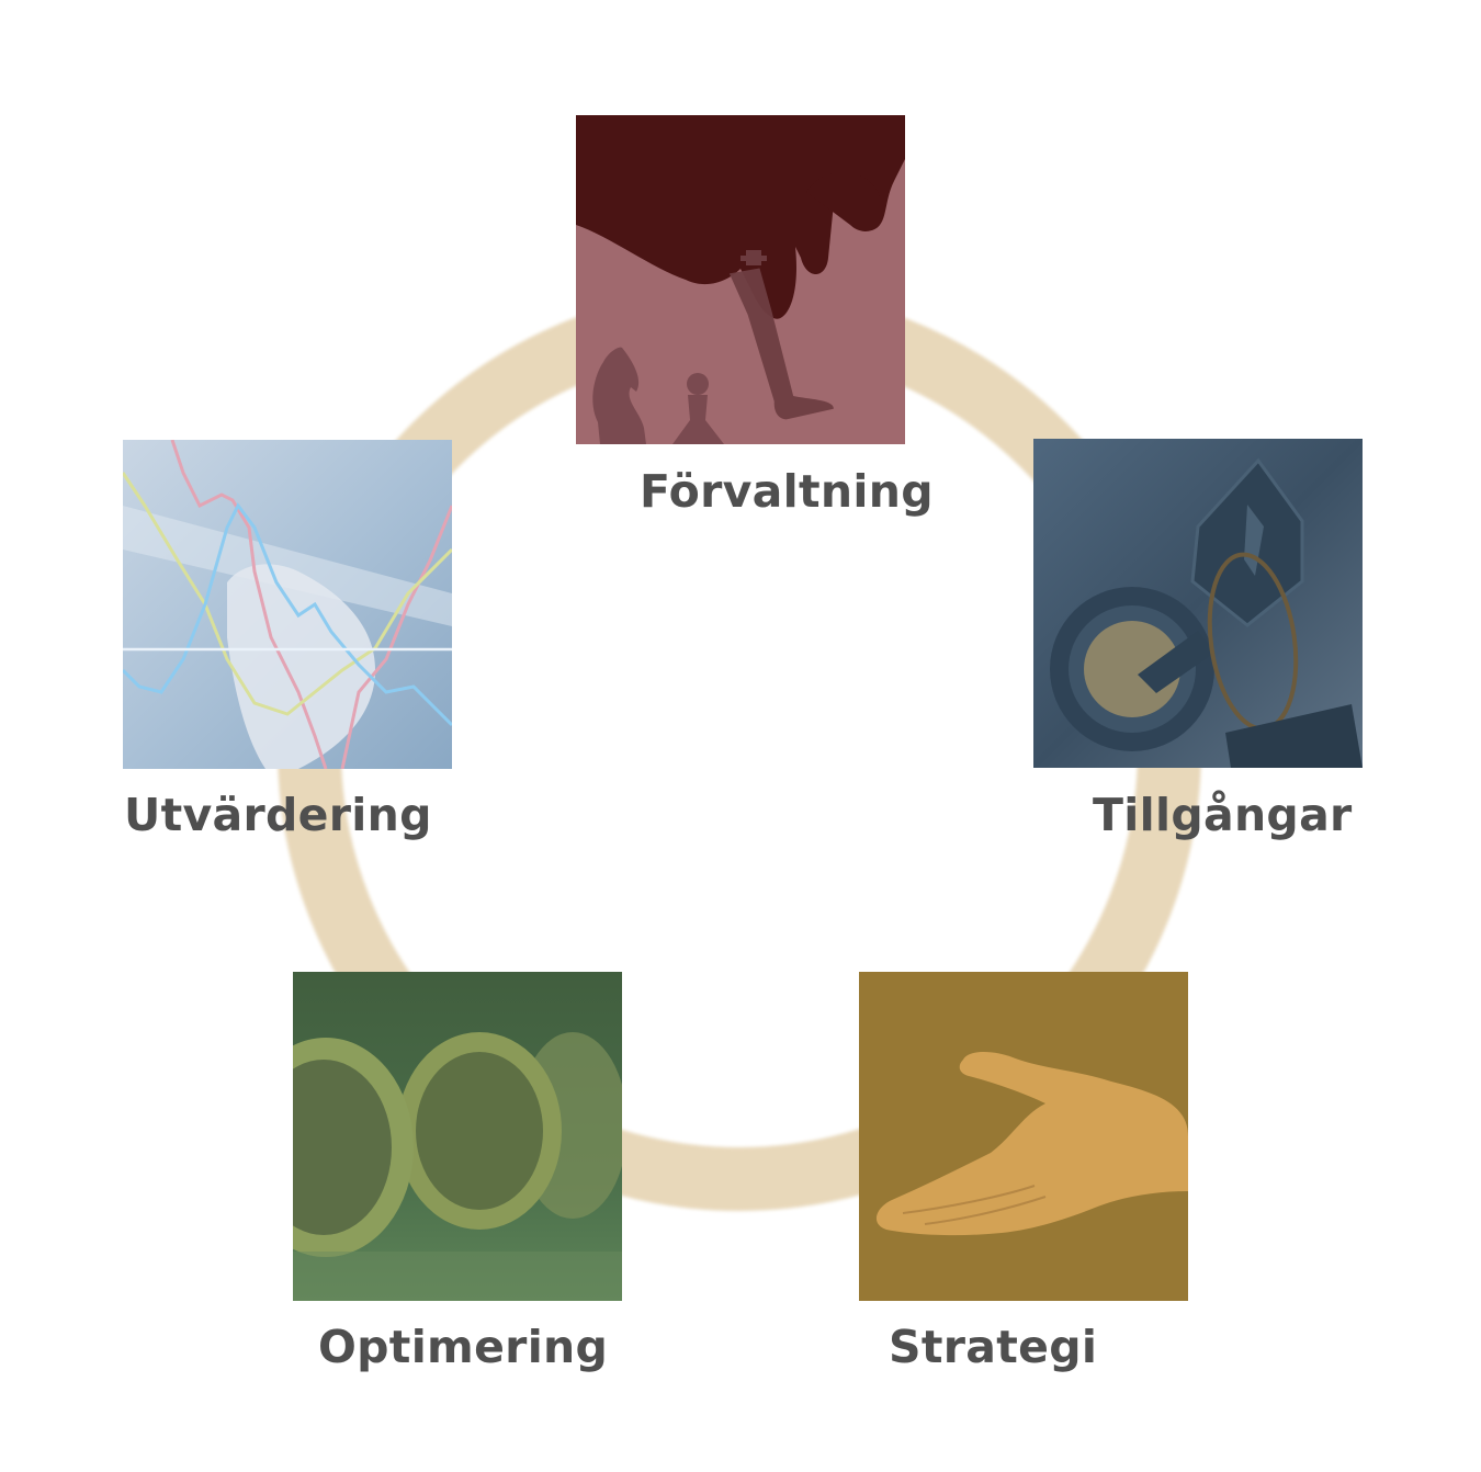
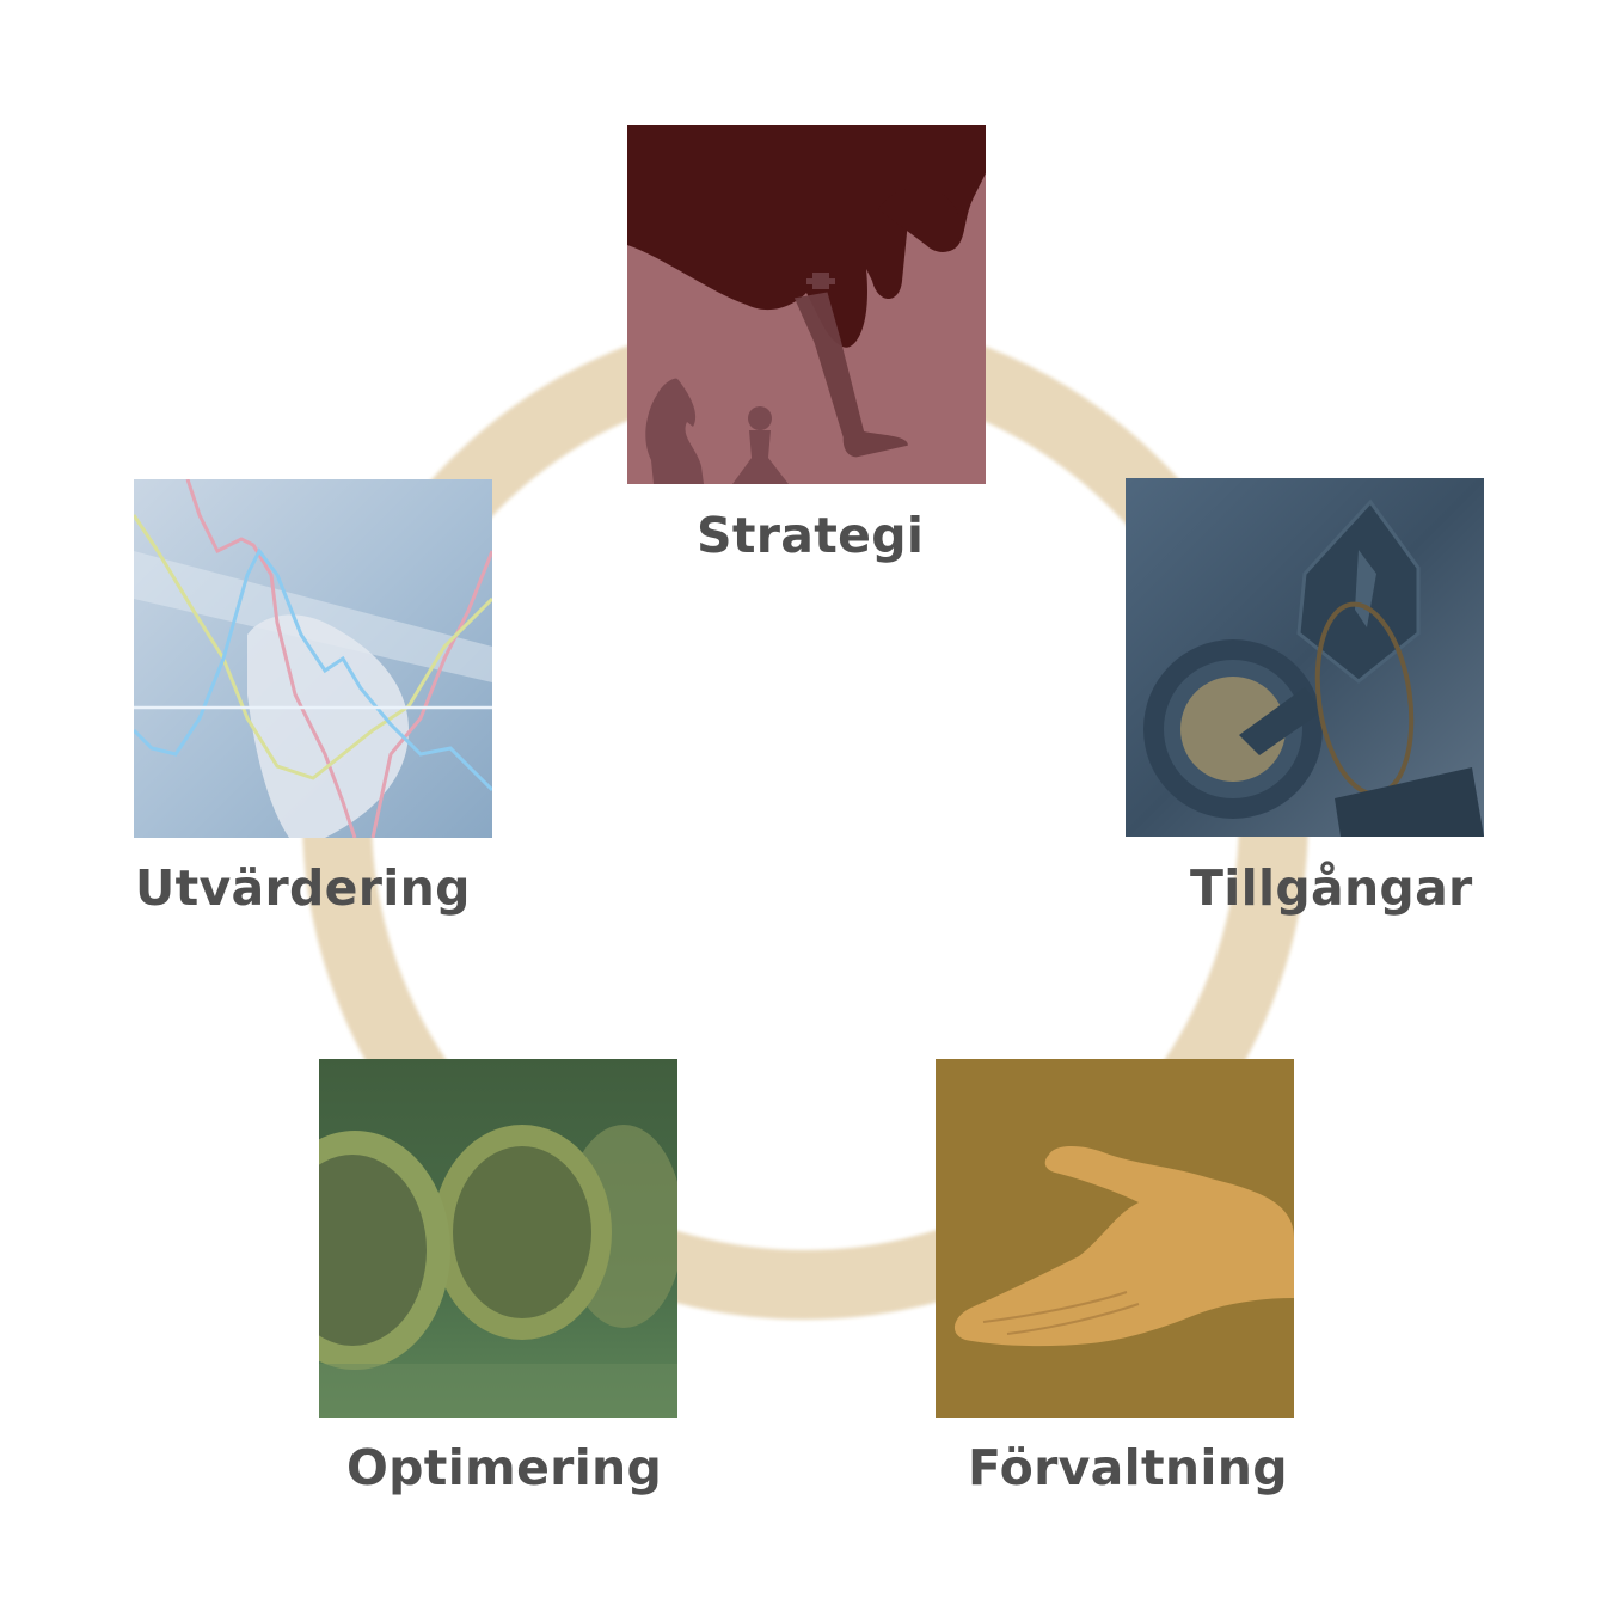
- Förvaltning
+ Strategi
  Tillgångar
- Strategi
+ Förvaltning
  Optimering
  Utvärdering
